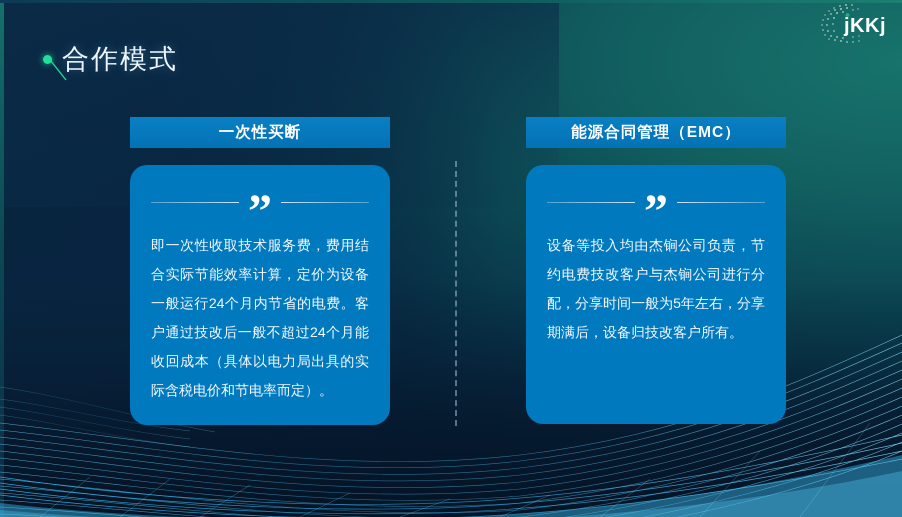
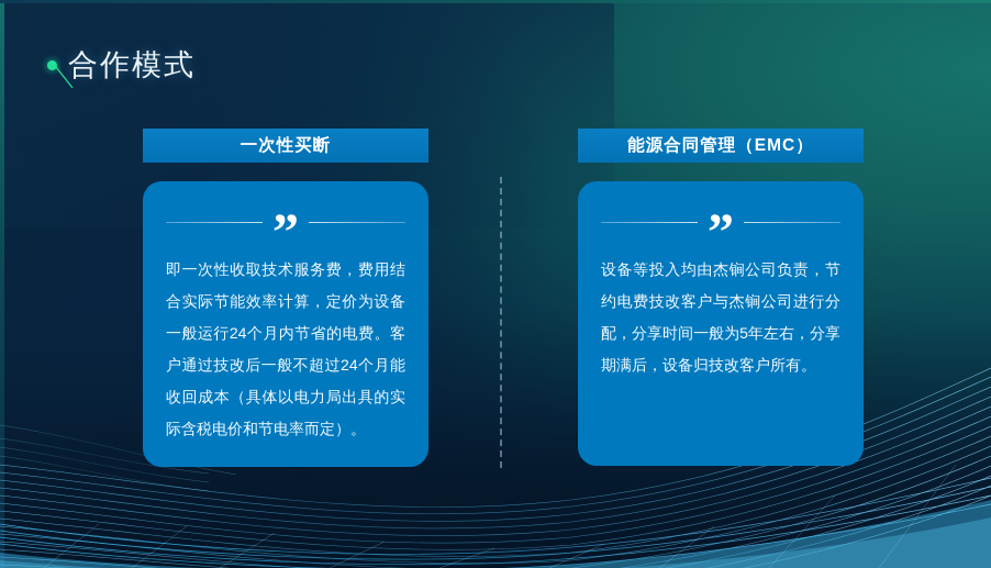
- jKKj
  合作模式
  一次性买断
  ”
  即一次性收取技术服务费，费用结合实际节能效率计算，定价为设备一般运行24个月内节省的电费。客户通过技改后一般不超过24个月能收回成本（具体以电力局出具的实际含税电价和节电率而定）。
  能源合同管理（EMC）
  ”
  设备等投入均由杰锏公司负责，节约电费技改客户与杰锏公司进行分配，分享时间一般为5年左右，分享期满后，设备归技改客户所有。
